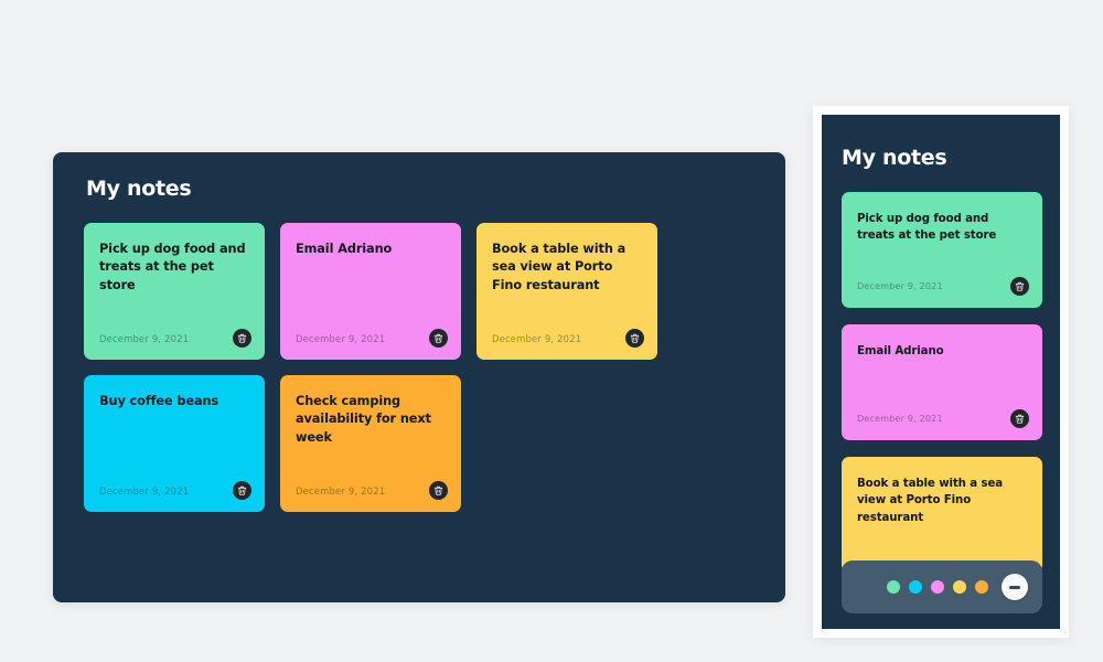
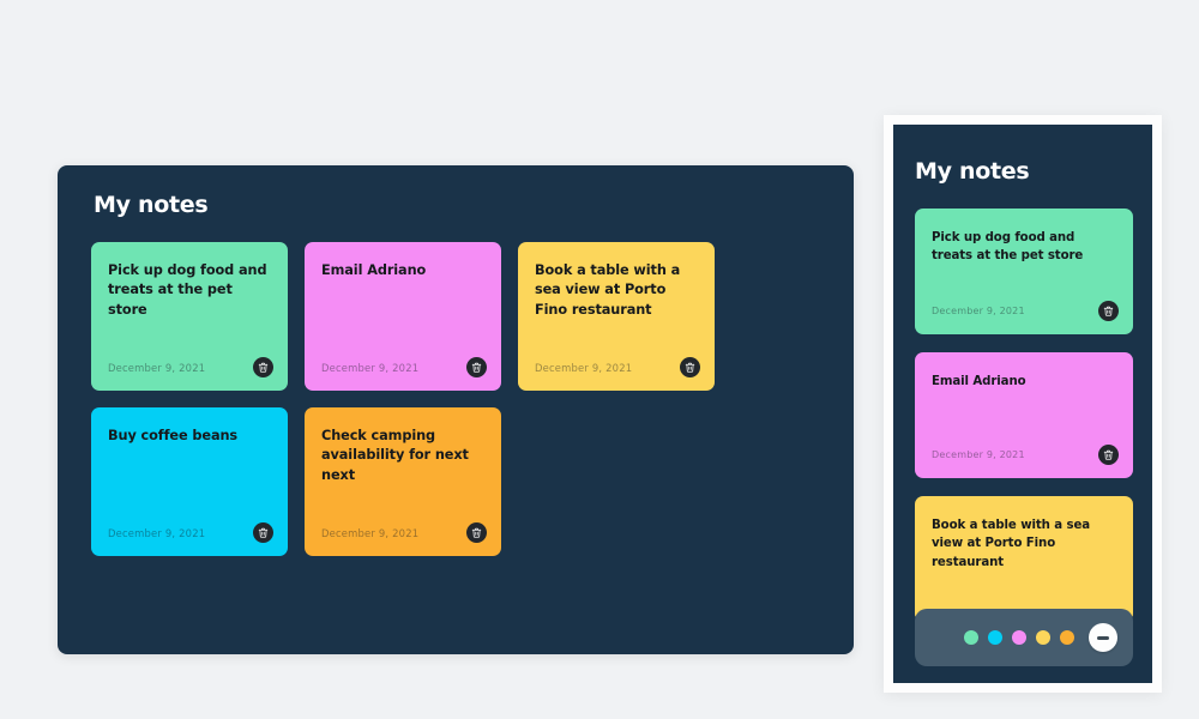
  My notes
  Pick up dog food and treats at the pet store
  December 9, 2021
  Email Adriano
  December 9, 2021
  Book a table with a sea view at Porto Fino restaurant
  December 9, 2021
  Buy coffee beans
  December 9, 2021
- Check camping availability for next week
+ Check camping availability for next next
  December 9, 2021
  My notes
  Pick up dog food and treats at the pet store
  December 9, 2021
  Email Adriano
  December 9, 2021
  Book a table with a sea view at Porto Fino restaurant
